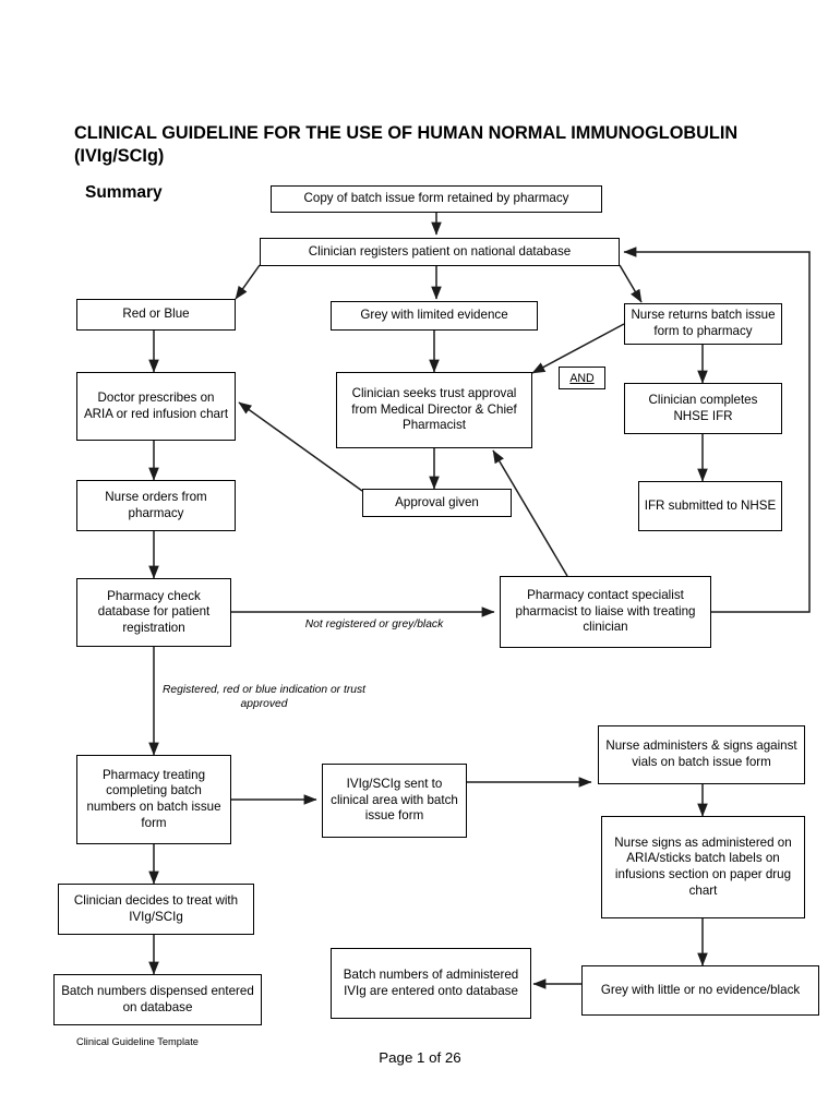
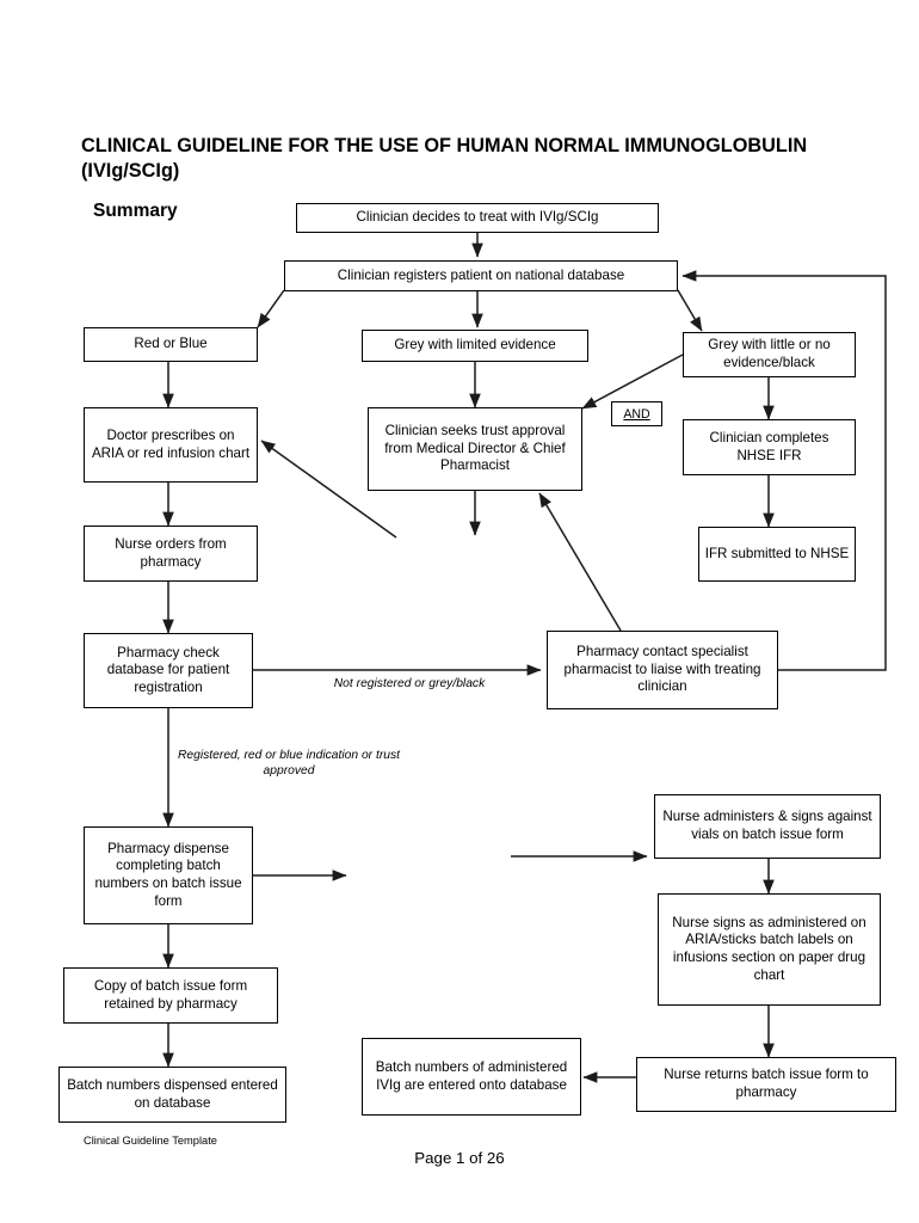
  CLINICAL GUIDELINE FOR THE USE OF HUMAN NORMAL IMMUNOGLOBULIN (IVIg/SCIg)
  Summary
- Copy of batch issue form retained by pharmacy
+ Clinician decides to treat with IVIg/SCIg
  Clinician registers patient on national database
  Red or Blue
  Grey with limited evidence
- Nurse returns batch issue form to pharmacy
+ Grey with little or no evidence/black
  Doctor prescribes on ARIA or red infusion chart
  Clinician seeks trust approval from Medical Director & Chief Pharmacist
  Clinician completes NHSE IFR
  Nurse orders from pharmacy
- Approval given
  IFR submitted to NHSE
  Pharmacy check database for patient registration
  Pharmacy contact specialist pharmacist to liaise with treating clinician
- Pharmacy treating completing batch numbers on batch issue form
+ Pharmacy dispense completing batch numbers on batch issue form
- IVIg/SCIg sent to clinical area with batch issue form
  Nurse administers & signs against vials on batch issue form
  Nurse signs as administered on ARIA/sticks batch labels on infusions section on paper drug chart
- Clinician decides to treat with IVIg/SCIg
+ Copy of batch issue form retained by pharmacy
- Grey with little or no evidence/black
+ Nurse returns batch issue form to pharmacy
  Batch numbers dispensed entered on database
  Batch numbers of administered IVIg are entered onto database
  AND
  Not registered or grey/black
  Registered, red or blue indication or trust approved
  Clinical Guideline Template
  Page 1 of 26
